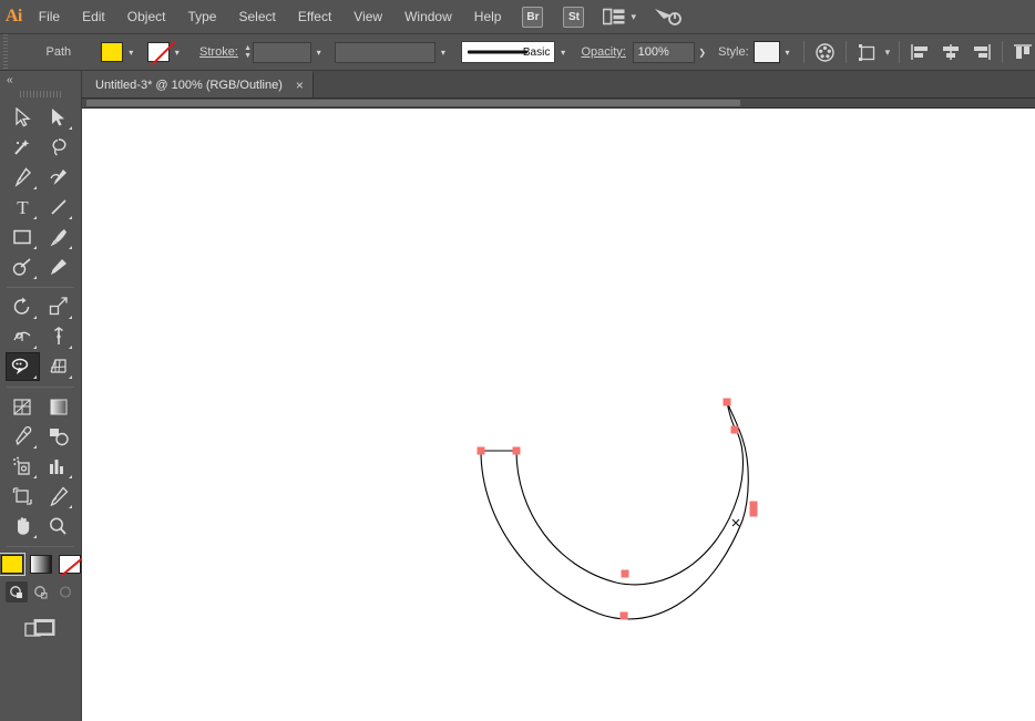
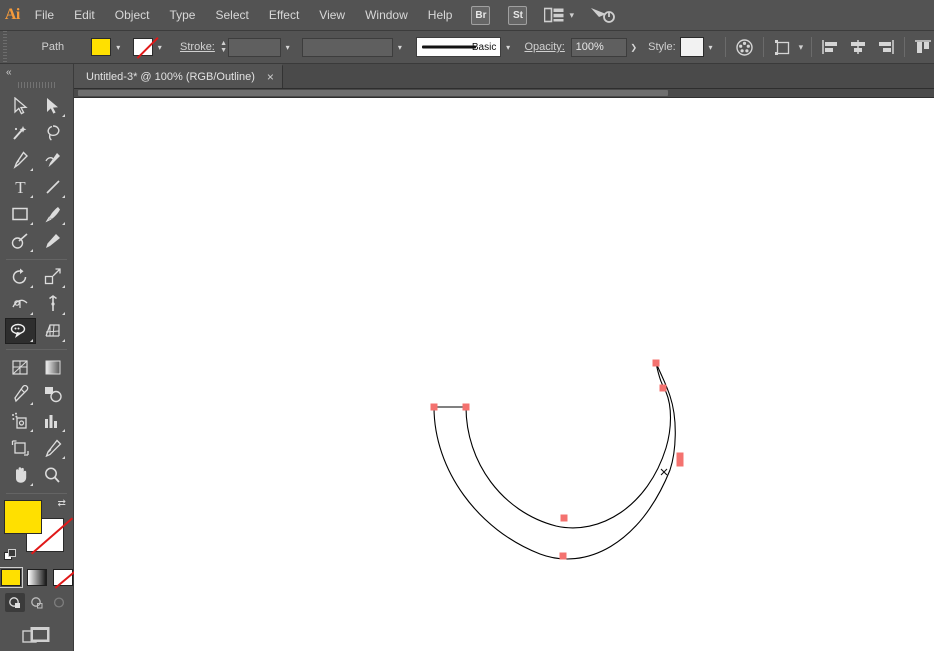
  Ai
  File
  Edit
  Object
  Type
  Select
  Effect
  View
  Window
  Help
  Br
  St
  ▾
  Path
  ▾
  ▾
  Stroke:
  ▾
  ▾
  asic
  ▾
  Opacity:
  100%
  ❯
  Style:
  ▾
  ▾
  Untitled-3* @ 100% (RGB/Outline)
  ×
  «
  T
+ ⇄
